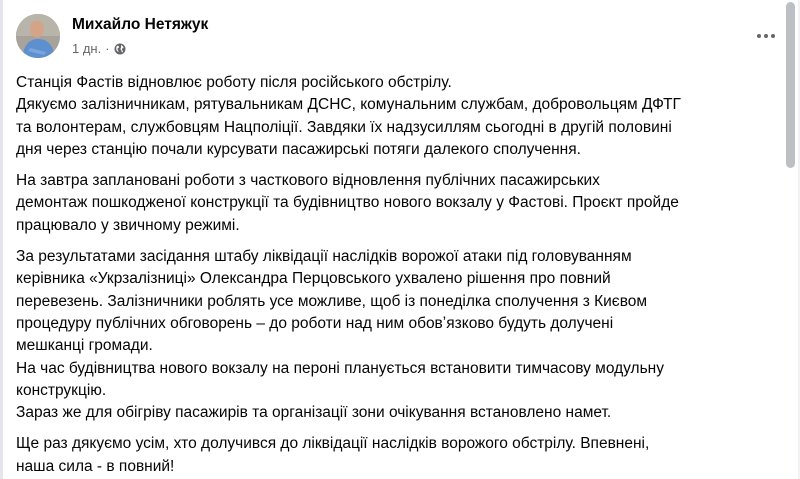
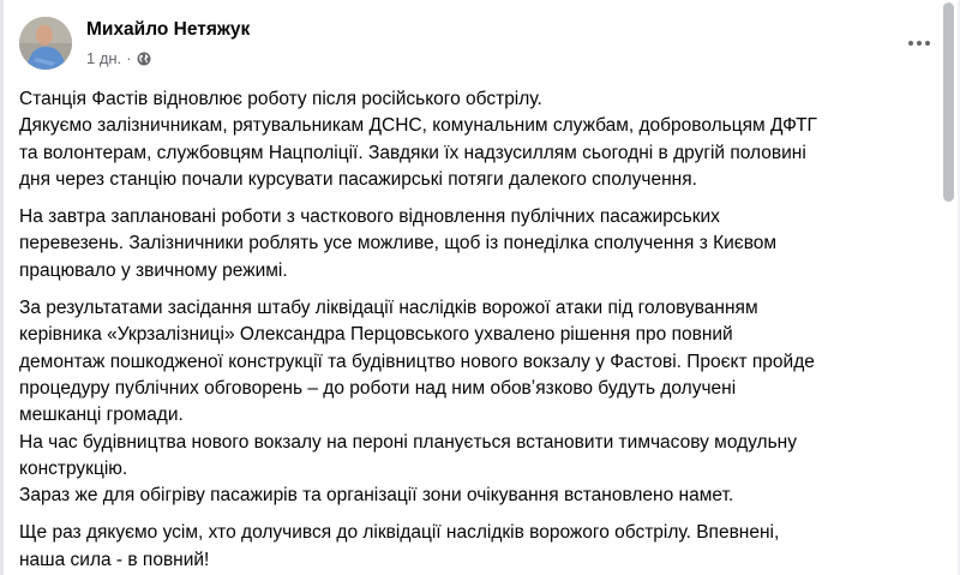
  Михайло Нетяжук
  1 дн.
  ·
  Станція Фастів відновлює роботу після російського обстрілу.
  Дякуємо залізничникам, рятувальникам ДСНС, комунальним службам, добровольцям ДФТГ
  та волонтерам, службовцям Нацполіції. Завдяки їх надзусиллям сьогодні в другій половині
  дня через станцію почали курсувати пасажирські потяги далекого сполучення.
  На завтра заплановані роботи з часткового відновлення публічних пасажирських
- демонтаж пошкодженої конструкції та будівництво нового вокзалу у Фастові. Проєкт пройде
+ перевезень. Залізничники роблять усе можливе, щоб із понеділка сполучення з Києвом
  працювало у звичному режимі.
  За результатами засідання штабу ліквідації наслідків ворожої атаки під головуванням
  керівника «Укрзалізниці» Олександра Перцовського ухвалено рішення про повний
- перевезень. Залізничники роблять усе можливе, щоб із понеділка сполучення з Києвом
+ демонтаж пошкодженої конструкції та будівництво нового вокзалу у Фастові. Проєкт пройде
  процедуру публічних обговорень – до роботи над ним обовʼязково будуть долучені
  мешканці громади.
  На час будівництва нового вокзалу на пероні планується встановити тимчасову модульну
  конструкцію.
  Зараз же для обігріву пасажирів та організації зони очікування встановлено намет.
  Ще раз дякуємо усім, хто долучився до ліквідації наслідків ворожого обстрілу. Впевнені,
  наша сила - в повний!
